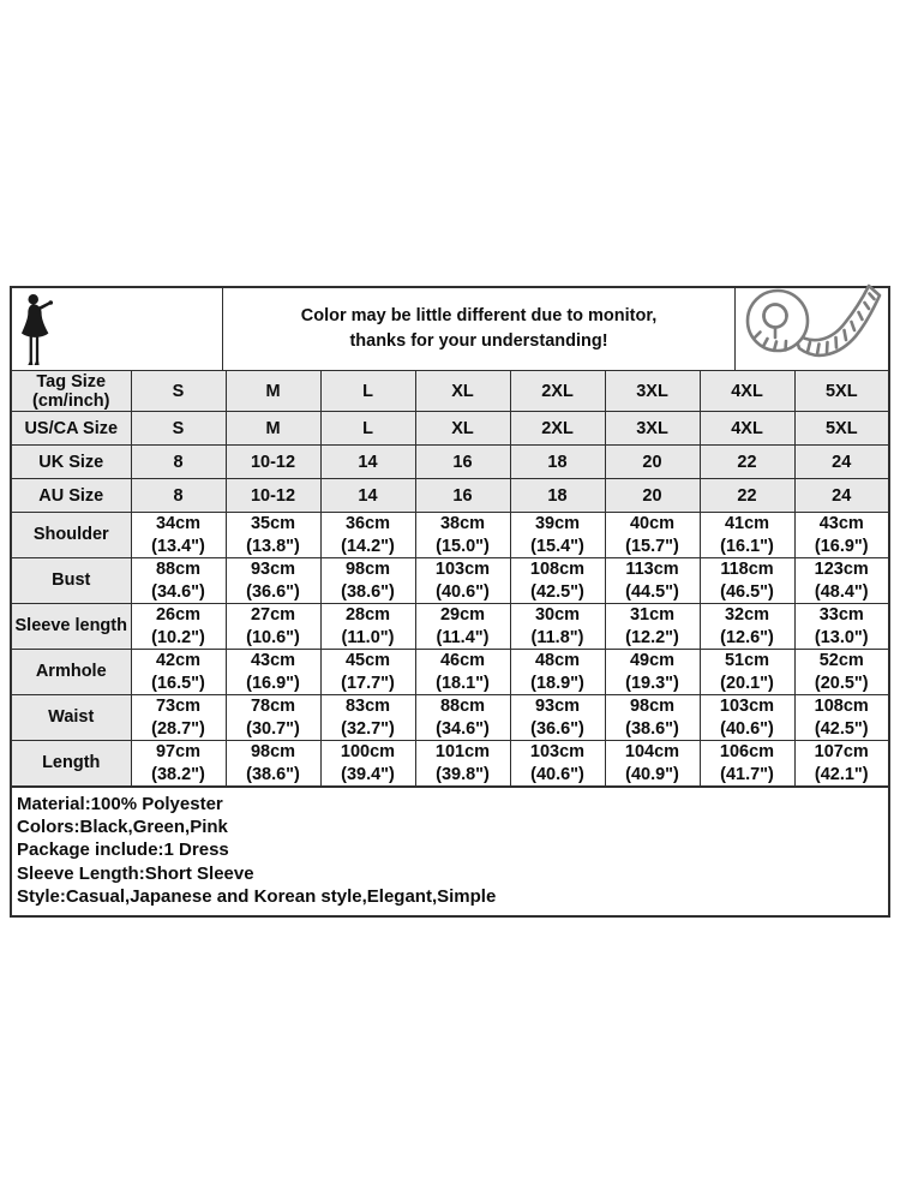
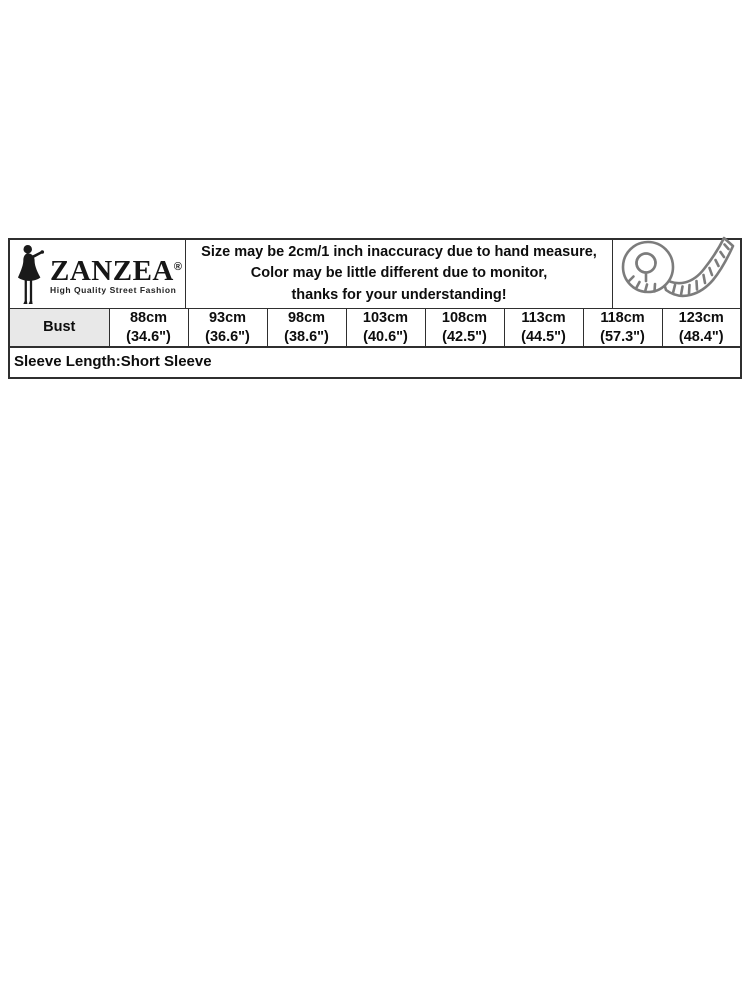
+ ZANZEA®
+ High Quality Street Fashion
+ Size may be 2cm/1 inch inaccuracy due to hand measure,
  Color may be little different due to monitor,
  thanks for your understanding!
- Tag Size (cm/inch)	S	M	L	XL	2XL	3XL	4XL	5XL
- US/CA Size	S	M	L	XL	2XL	3XL	4XL	5XL
- UK Size	8	10-12	14	16	18	20	22	24
- AU Size	8	10-12	14	16	18	20	22	24
- Shoulder	34cm (13.4")	35cm (13.8")	36cm (14.2")	38cm (15.0")	39cm (15.4")	40cm (15.7")	41cm (16.1")	43cm (16.9")
- Bust	88cm (34.6")	93cm (36.6")	98cm (38.6")	103cm (40.6")	108cm (42.5")	113cm (44.5")	118cm (46.5")	123cm (48.4")
+ Bust	88cm (34.6")	93cm (36.6")	98cm (38.6")	103cm (40.6")	108cm (42.5")	113cm (44.5")	118cm (57.3")	123cm (48.4")
- Sleeve length	26cm (10.2")	27cm (10.6")	28cm (11.0")	29cm (11.4")	30cm (11.8")	31cm (12.2")	32cm (12.6")	33cm (13.0")
- Armhole	42cm (16.5")	43cm (16.9")	45cm (17.7")	46cm (18.1")	48cm (18.9")	49cm (19.3")	51cm (20.1")	52cm (20.5")
- Waist	73cm (28.7")	78cm (30.7")	83cm (32.7")	88cm (34.6")	93cm (36.6")	98cm (38.6")	103cm (40.6")	108cm (42.5")
- Length	97cm (38.2")	98cm (38.6")	100cm (39.4")	101cm (39.8")	103cm (40.6")	104cm (40.9")	106cm (41.7")	107cm (42.1")
- Material:100% Polyester
- Colors:Black,Green,Pink
- Package include:1 Dress
  Sleeve Length:Short Sleeve
- Style:Casual,Japanese and Korean style,Elegant,Simple
